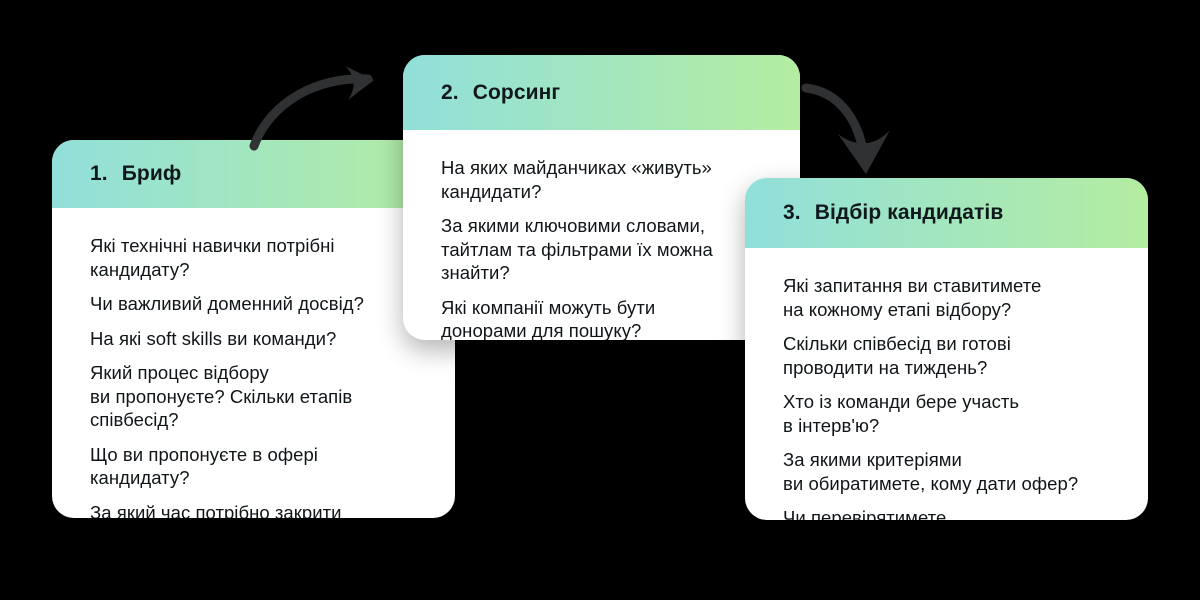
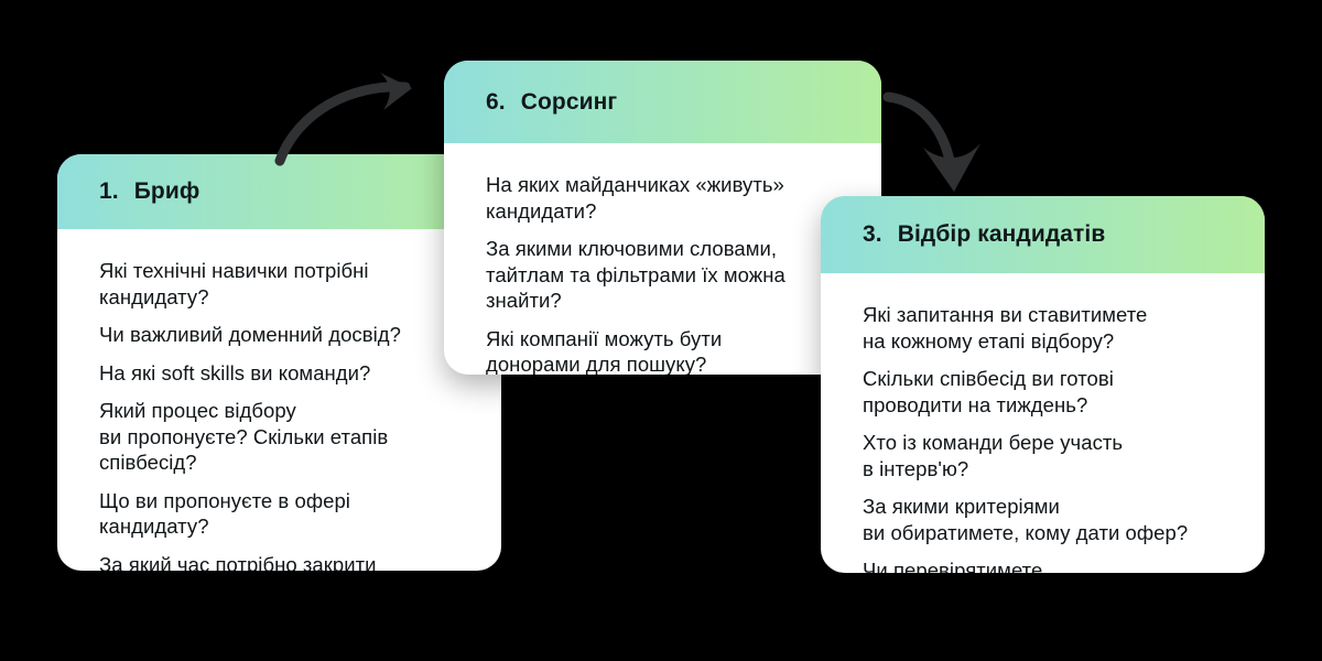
  1.
  Бриф
  Які технічні навички потрібні
  кандидату?
  Чи важливий доменний досвід?
  На які soft skills ви команди?
  Який процес відбору
  ви пропонуєте? Скільки етапів
  співбесід?
  Що ви пропонуєте в офері
  кандидату?
  За який час потрібно закрити
- 2.
+ 6.
  Сорсинг
  На яких майданчиках «живуть»
  кандидати?
  За якими ключовими словами,
  тайтлам та фільтрами їх можна
  знайти?
  Які компанії можуть бути
  донорами для пошуку?
  3.
  Відбір кандидатів
  Які запитання ви ставитимете
  на кожному етапі відбору?
  Скільки співбесід ви готові
  проводити на тиждень?
  Хто із команди бере участь
  в інтерв'ю?
  За якими критеріями
  ви обиратимете, кому дати офер?
  Чи перевірятимете
